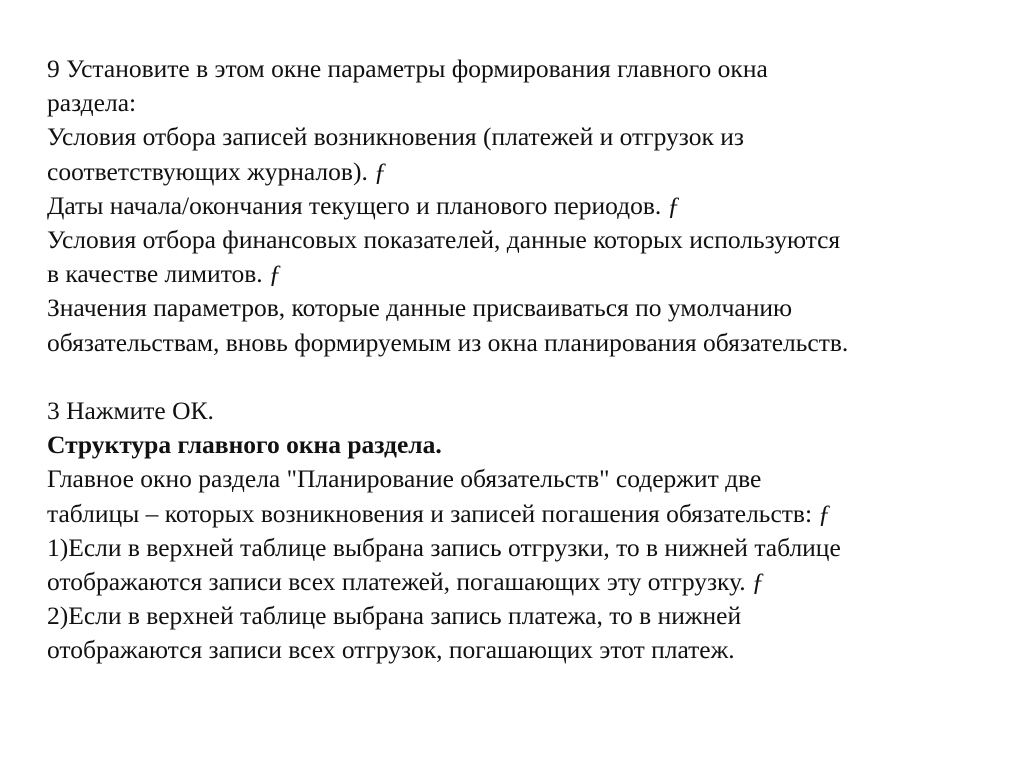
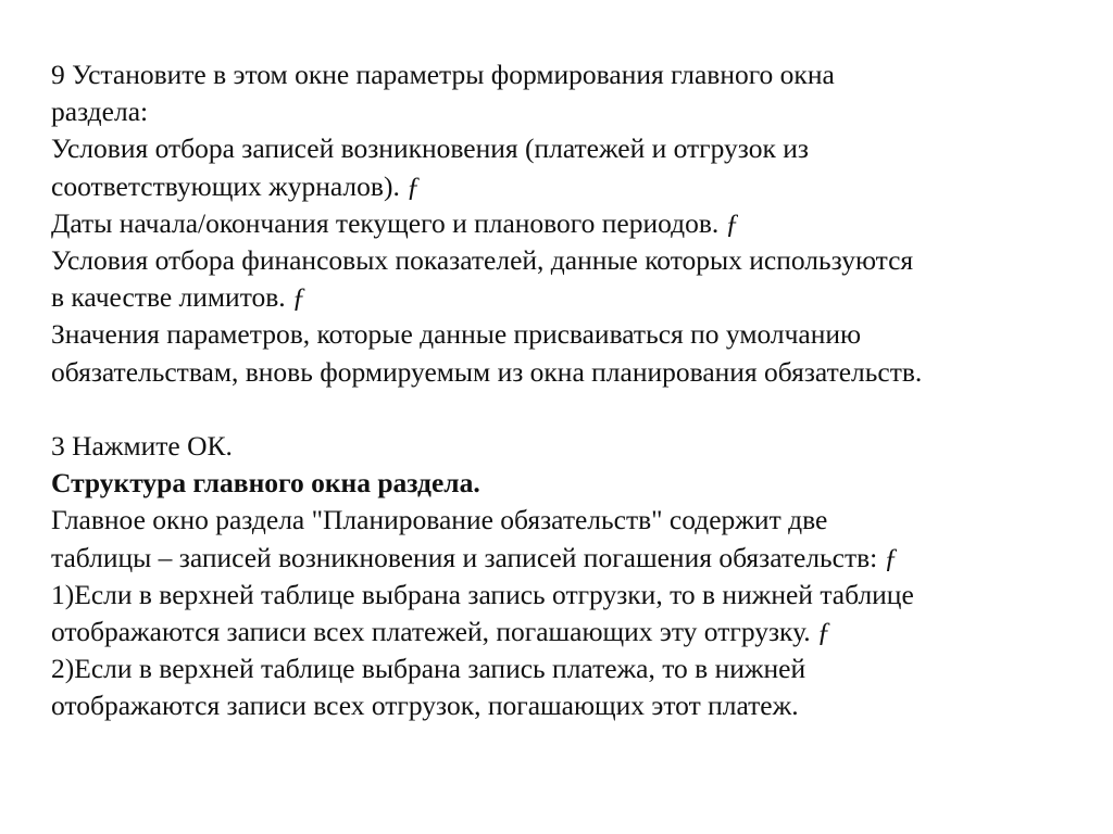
  9 Установите в этом окне параметры формирования главного окна
  раздела:
  Условия отбора записей возникновения (платежей и отгрузок из
  соответствующих журналов). ƒ
  Даты начала/окончания текущего и планового периодов. ƒ
  Условия отбора финансовых показателей, данные которых используются
  в качестве лимитов. ƒ
  Значения параметров, которые данные присваиваться по умолчанию
  обязательствам, вновь формируемым из окна планирования обязательств.
  3 Нажмите ОК.
  Структура главного окна раздела.
  Главное окно раздела "Планирование обязательств" содержит две
- таблицы – которых возникновения и записей погашения обязательств: ƒ
+ таблицы – записей возникновения и записей погашения обязательств: ƒ
  1)Если в верхней таблице выбрана запись отгрузки, то в нижней таблице
  отображаются записи всех платежей, погашающих эту отгрузку. ƒ
  2)Если в верхней таблице выбрана запись платежа, то в нижней
  отображаются записи всех отгрузок, погашающих этот платеж.
